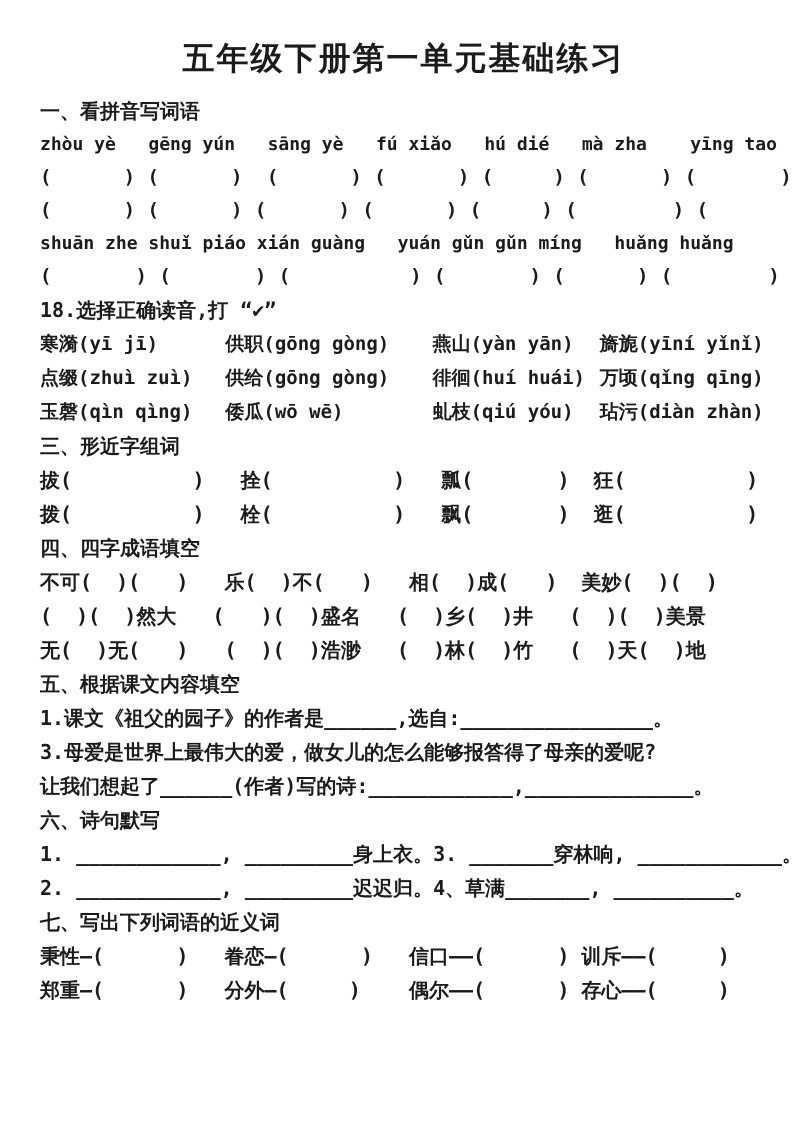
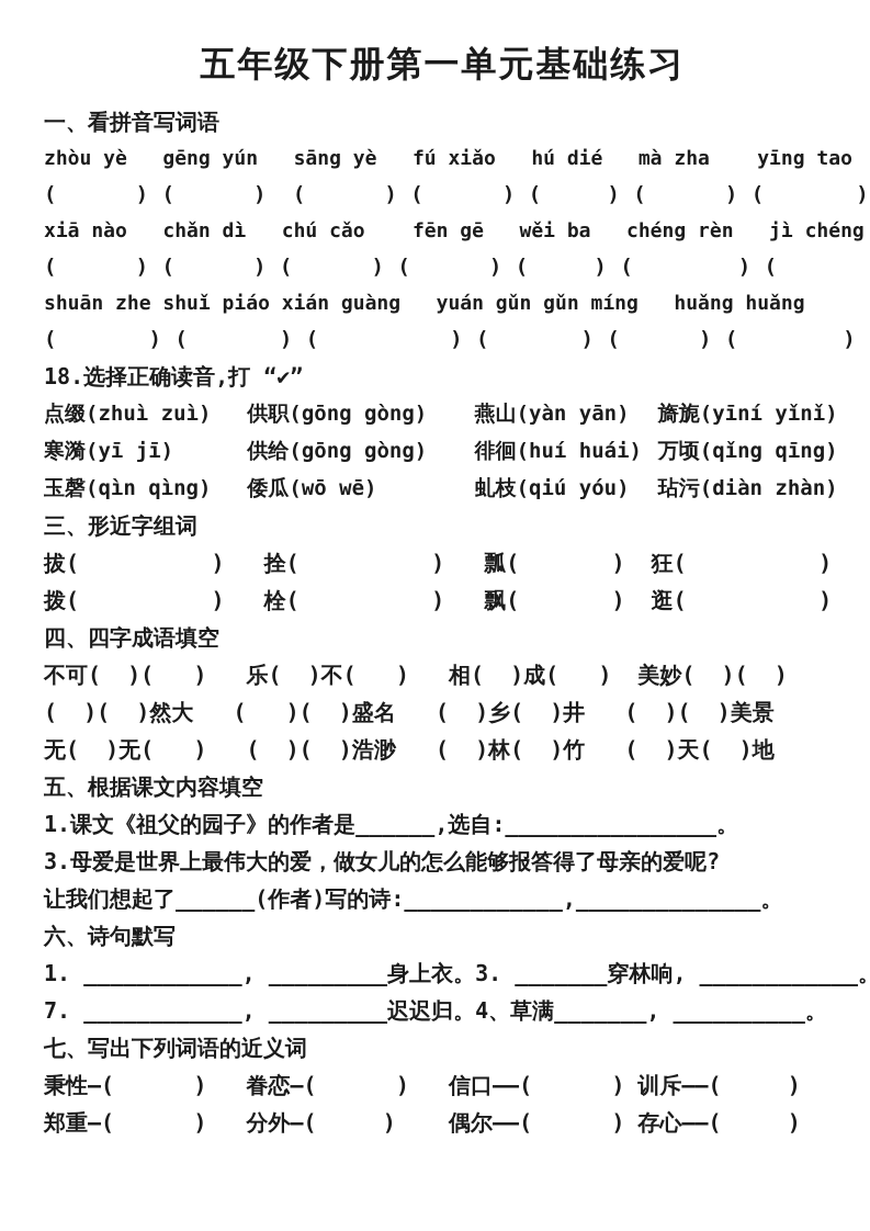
  五年级下册第一单元基础练习
  一、看拼音写词语
  zhòu yè gēng yún sāng yè fú xiǎo hú dié mà zha yīng tao
  ( ) ( ) ( ) ( ) ( ) ( ) ( )
+ xiā nào chǎn dì chú cǎo fēn gē wěi ba chéng rèn jì chéng
  ( ) ( ) ( ) ( ) ( ) ( ) (
  shuān zhe shuǐ piáo xián guàng yuán gǔn gǔn míng huǎng huǎng
  ( ) ( ) ( ) ( ) ( ) ( )
  18.选择正确读音,打 “✔”
- 寒漪(yī jī)
+ 点缀(zhuì zuì)
  供职(gōng gòng)
  燕山(yàn yān)
  旖旎(yīní yǐnǐ)
- 点缀(zhuì zuì)
+ 寒漪(yī jī)
  供给(gōng gòng)
  徘徊(huí huái)
  万顷(qǐng qīng)
  玉磬(qìn qìng)
  倭瓜(wō wē)
  虬枝(qiú yóu)
  玷污(diàn zhàn)
  三、形近字组词
  拔( ) 拴( ) 瓢( ) 狂( )
  拨( ) 栓( ) 飘( ) 逛( )
  四、四字成语填空
  不可( )( ) 乐( )不( ) 相( )成( ) 美妙( )( )
  ( )( )然大 ( )( )盛名 ( )乡( )井 ( )( )美景
  无( )无( ) ( )( )浩渺 ( )林( )竹 ( )天( )地
  五、根据课文内容填空
  1.课文《祖父的园子》的作者是______,选自:________________。
  3.母爱是世界上最伟大的爱，做女儿的怎么能够报答得了母亲的爱呢?
  让我们想起了______(作者)写的诗:____________,______________。
  六、诗句默写
  1. ____________, _________身上衣。3. _______穿林响, ____________。
- 2. ____________, _________迟迟归。4、草满_______, __________。
+ 7. ____________, _________迟迟归。4、草满_______, __________。
  七、写出下列词语的近义词
  秉性—( ) 眷恋—( ) 信口——( ) 训斥——( )
  郑重—( ) 分外—( ) 偶尔——( ) 存心——( )
